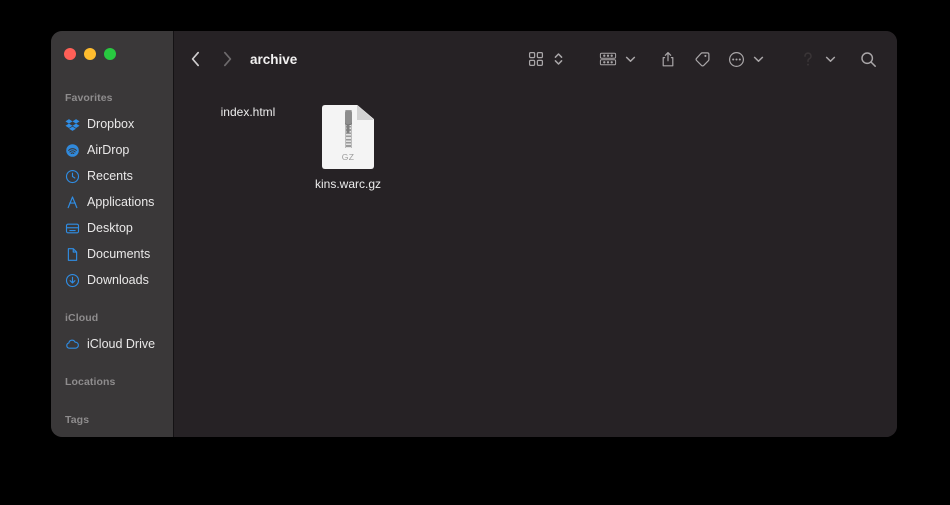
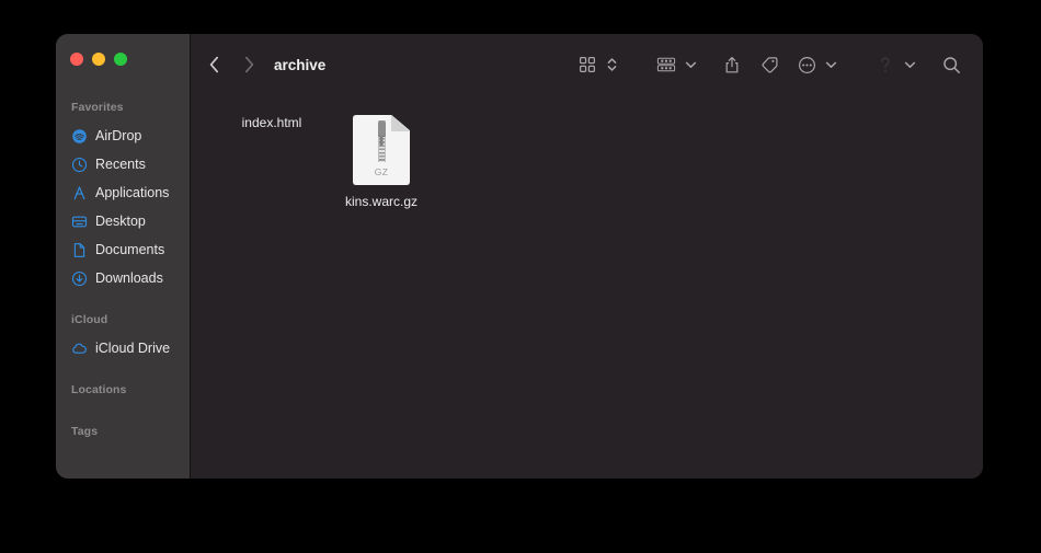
  Favorites
- Dropbox
  AirDrop
  Recents
  Applications
  Desktop
  Documents
  Downloads
  iCloud
  iCloud Drive
  Locations
  Tags
  archive
  index.html
  GZ
  kins.warc.gz
